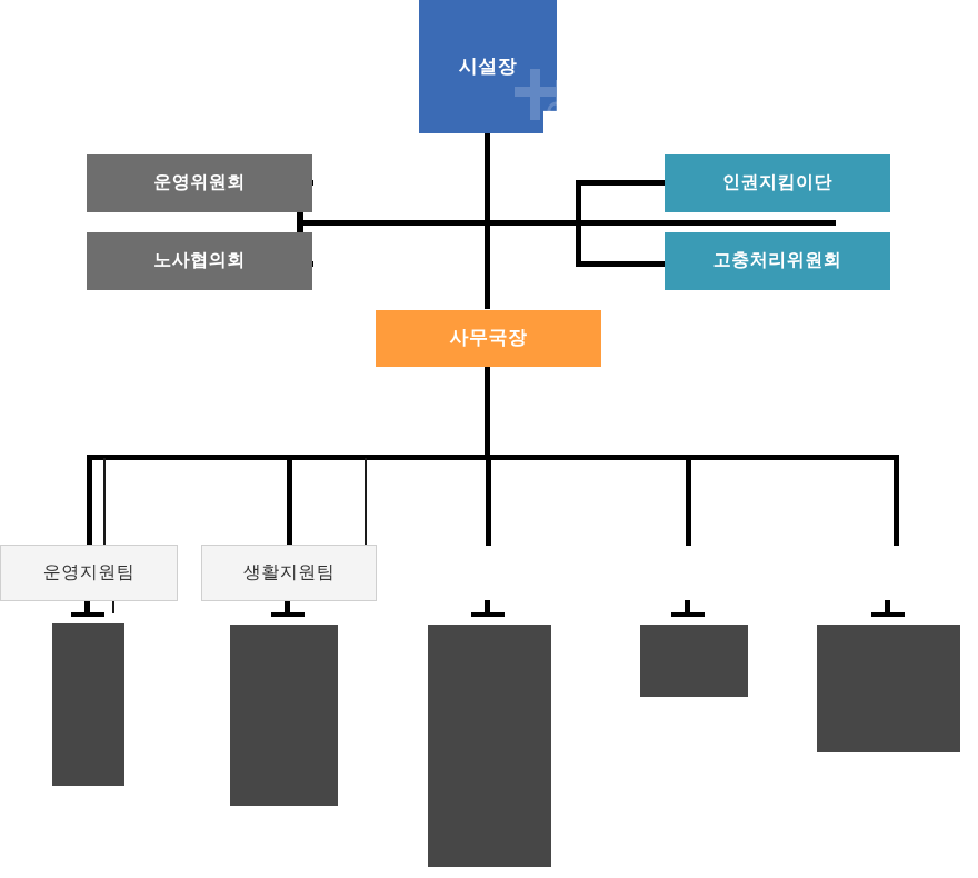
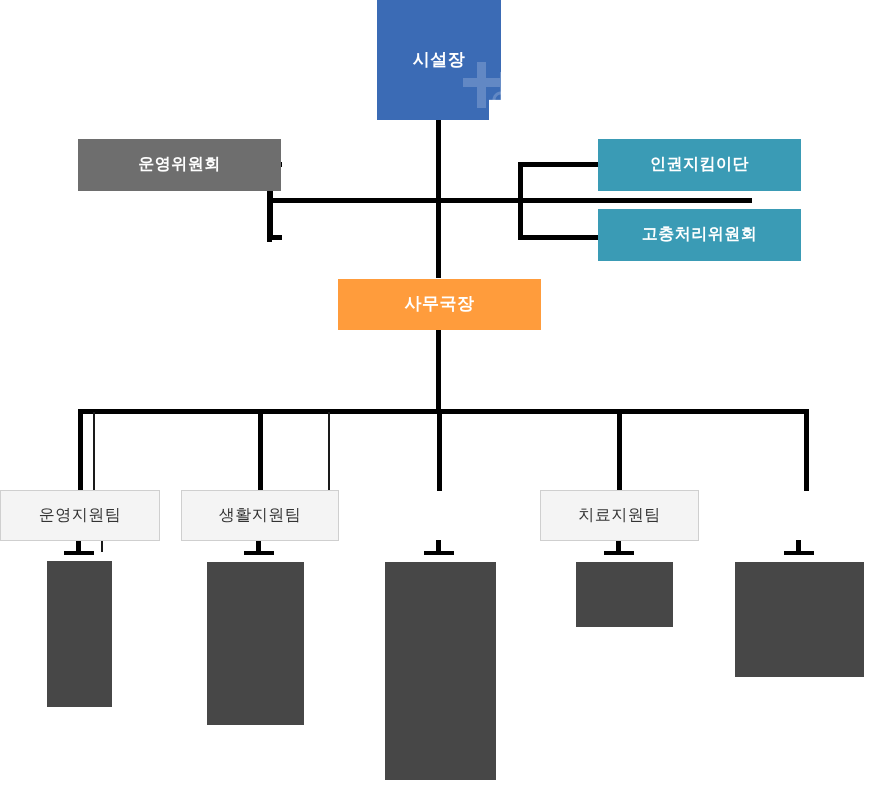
  시설장
  운영위원회
- 노사협의회
  인권지킴이단
  고충처리위원회
  사무국장
  운영지원팀
  생활지원팀
+ 치료지원팀
